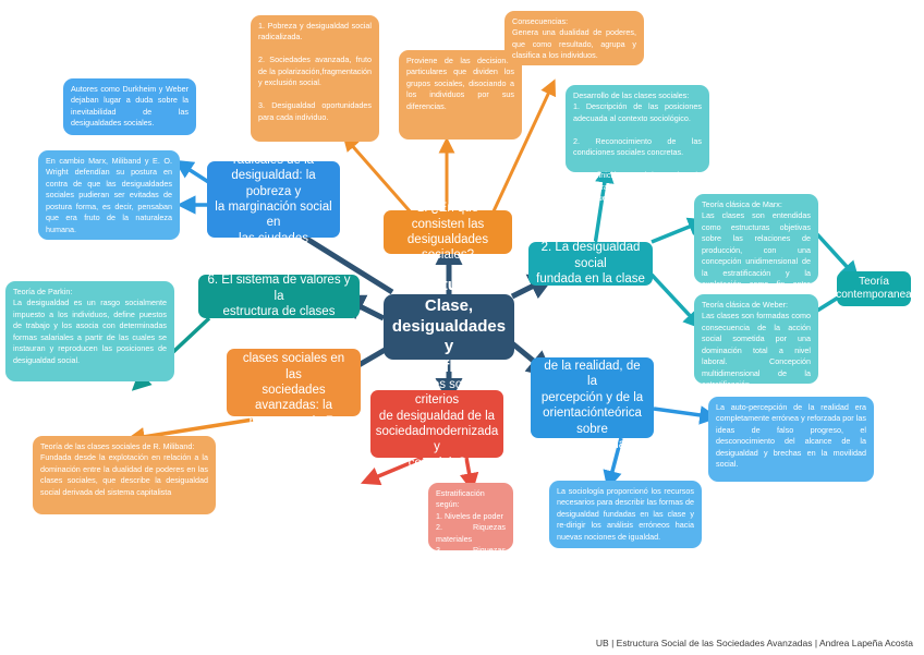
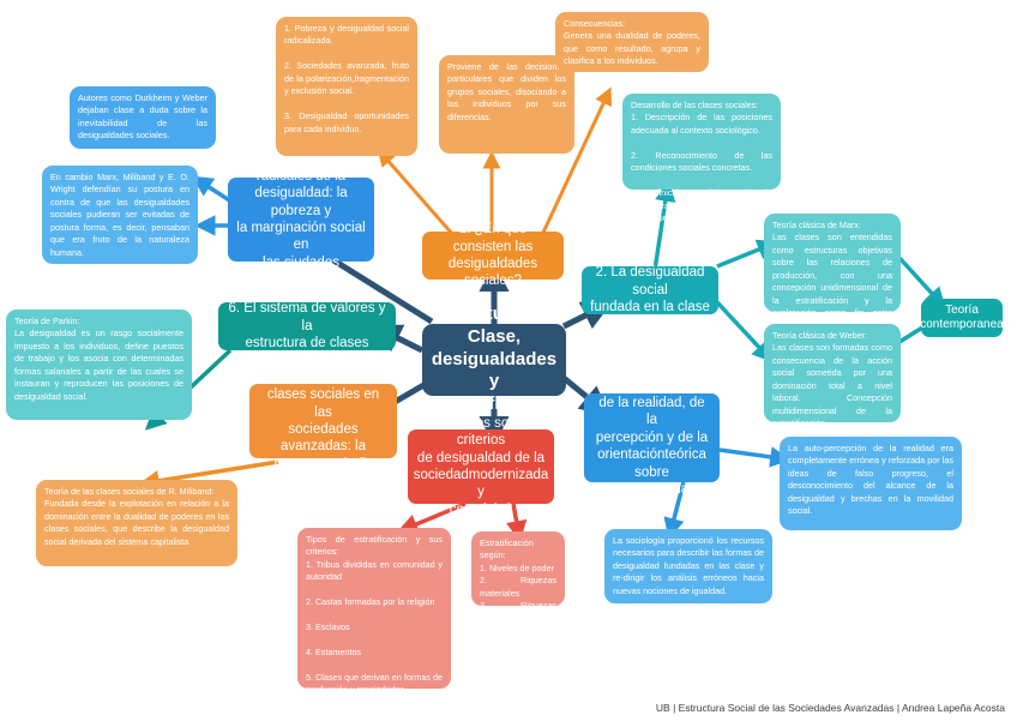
  Capitulo 2: Clase,
  desigualdades y
  conflicto
  1. ¿En qué consisten las
  desigualdades sociales?
  2. La desigualdad social
  fundada en la clase
  transformaciones
  de la realidad, de la
  percepción y de la
  orientaciónteórica sobre
  4. ¿Cuáles son los criterios
  de desigualdad de la
  sociedadmodernizada y
  compleja?
  clases sociales en las
  sociedades avanzadas: la
  6. El sistema de valores y la
  estructura de clases
  7. Las condiciones
  radicales de la
  desigualdad: la pobreza y
  la marginación social en
  Teoría
  contemporanea
- Autores como Durkheim y Weber dejaban lugar a duda sobre la inevitabilidad de las desigualdades sociales.
+ Autores como Durkheim y Weber dejaban clase a duda sobre la inevitabilidad de las desigualdades sociales.
  En cambio Marx, Miliband y E. O. Wright defendían su postura en contra de que las desigualdades sociales pudieran ser evitadas de postura forma, es decir, pensaban que era fruto de la naturaleza humana.
  Teoría de Parkin:
  La desigualdad es un rasgo socialmente impuesto a los individuos, define puestos de trabajo y los asocia con determinadas formas salariales a partir de las cuales se instauran y reproducen las posiciones de desigualdad social.
  Teoría de las clases sociales de R. Miliband:
  Fundada desde la explotación en relación a la dominación entre la dualidad de poderes en las clases sociales, que describe la desigualdad social derivada del sistema capitalista
  1. Pobreza y desigualdad social radicalizada.
  2. Sociedades avanzada, fruto de la polarización,fragmentación y exclusión social.
  3. Desigualdad oportunidades para cada individuo.
  Proviene de las decision particulares que dividen los grupos sociales, disociando a los individuos por sus diferencias.
  Consecuencias:
  Genera una dualidad de poderes, que como resultado, agrupa y clasifica a los individuos.
  Desarrollo de las clases sociales:
  1. Descripción de las posiciones adecuada al contexto sociológico.
  2. Reconocimiento de las condiciones sociales concretas.
  3. Definición mecánica sobre la estructura establecida y sus consecuencias.
  Teoría clásica de Marx:
  Las clases son entendidas como estructuras objetivas sobre las relaciones de producción, con una concepción unidimensional de la estratificación y la explotación como fin entre
  Teoría clásica de Weber:
  Las clases son formadas como consecuencia de la acción social sometida por una dominación total a nivel laboral. Concepción multidimensional de la estratificación.
  La auto-percepción de la realidad era completamente errónea y reforzada por las ideas de falso progreso, el desconocimiento del alcance de la desigualdad y brechas en la movilidad social.
  La sociología proporcionó los recursos necesarios para describir las formas de desigualdad fundadas en las clase y re-dirigir los análisis erróneos hacia nuevas nociones de igualdad.
+ Tipos de estratificación y sus criterios:
+ 1. Tribus divididas en comunidad y autoridad
+ 2. Castas formadas por la religión
+ 3. Esclavos
+ 4. Estamentos
+ 5. Clases que derivan en formas de producción y propiedades
  Estratificación según:
  1. Niveles de poder
  2. Riquezas materiales
  UB | Estructura Social de las Sociedades Avanzadas | Andrea Lapeña Acosta
